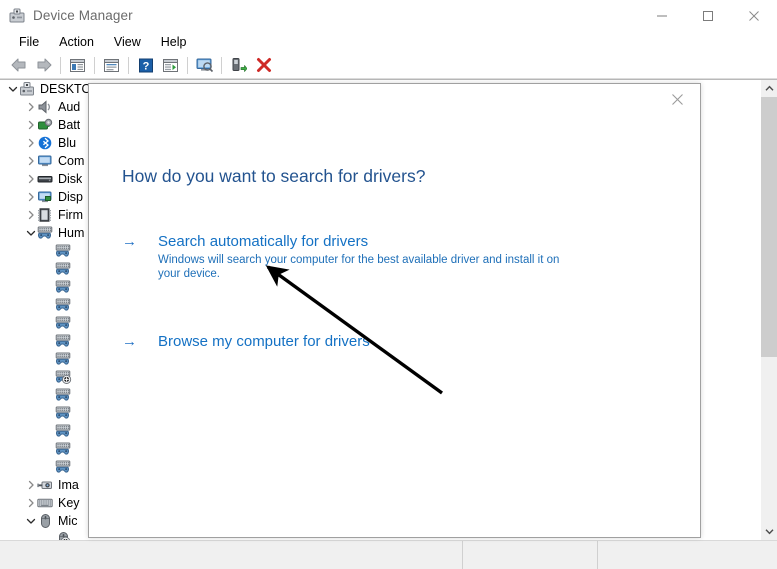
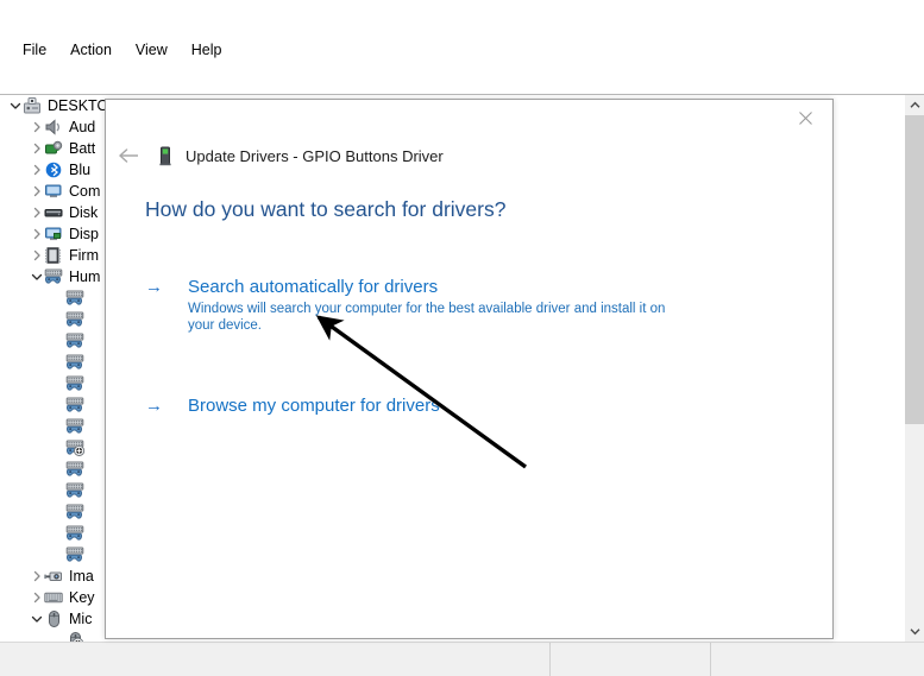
- Device Manager
  File
  Action
  View
  Help
- ?
  DESKTO
  Aud
  Batt
  Blu
  Com
  Disk
  Disp
  Firm
  Hum
  Ima
  Key
  Mic
+ Update Drivers - GPIO Buttons Driver
  How do you want to search for drivers?
  →
  Search automatically for drivers
  Windows will search your computer for the best available driver and install it on your device.
  →
  Browse my computer for drivers
